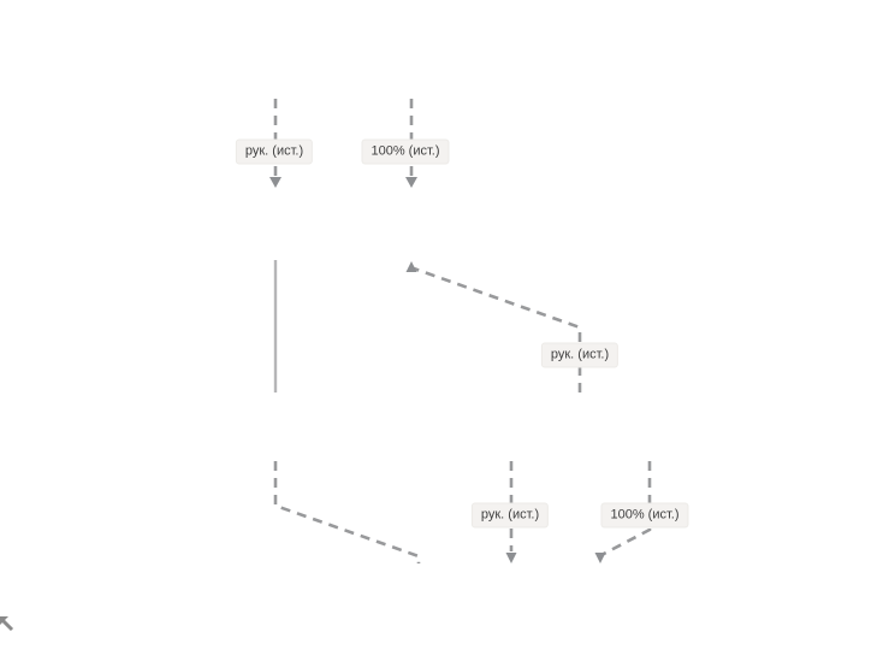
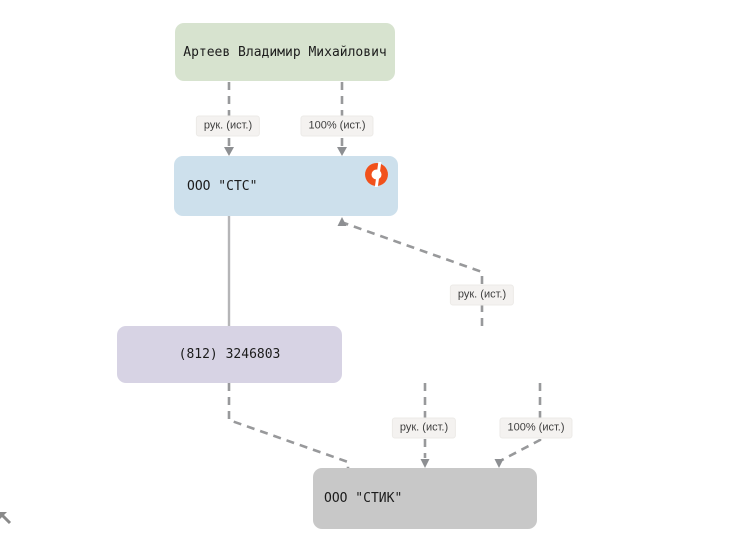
+ Артеев Владимир Михайлович
+ ООО "СТС"
+ (812) 3246803
+ ООО "СТИК"
  рук. (ист.)
  100% (ист.)
  рук. (ист.)
  рук. (ист.)
  100% (ист.)
